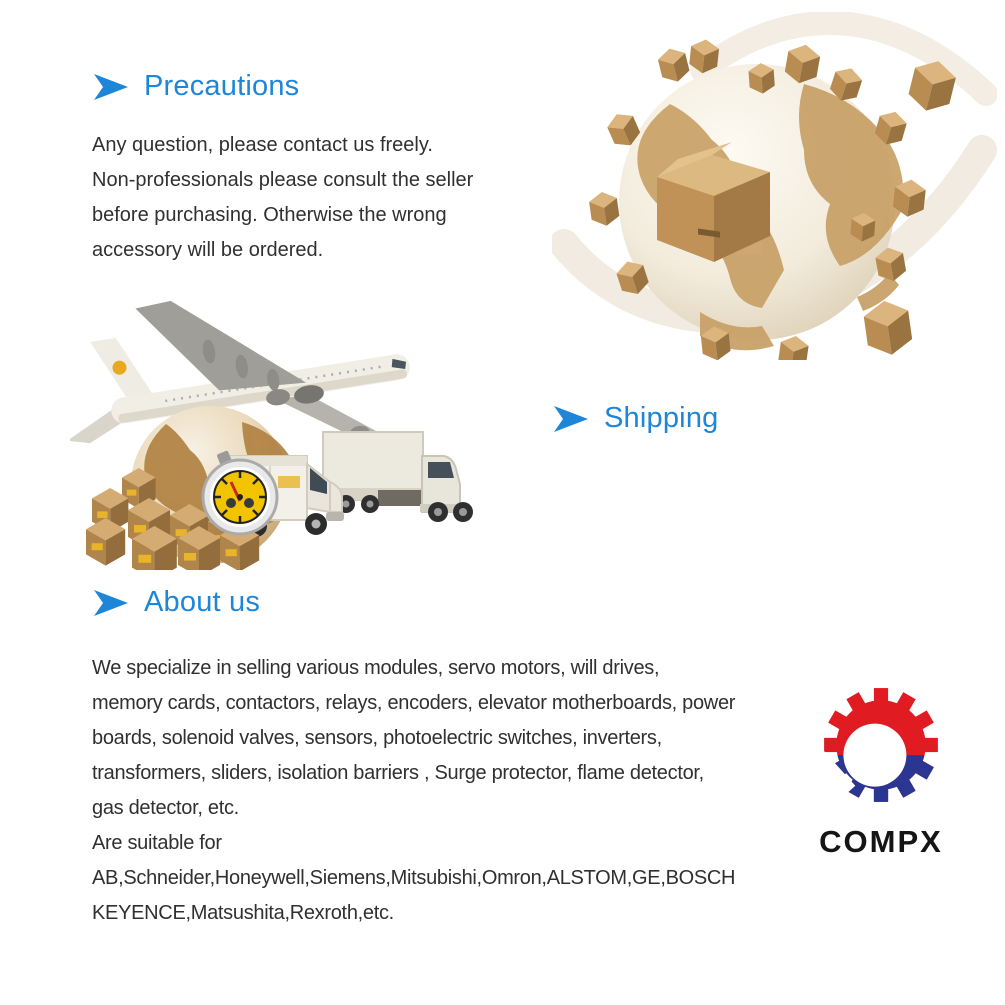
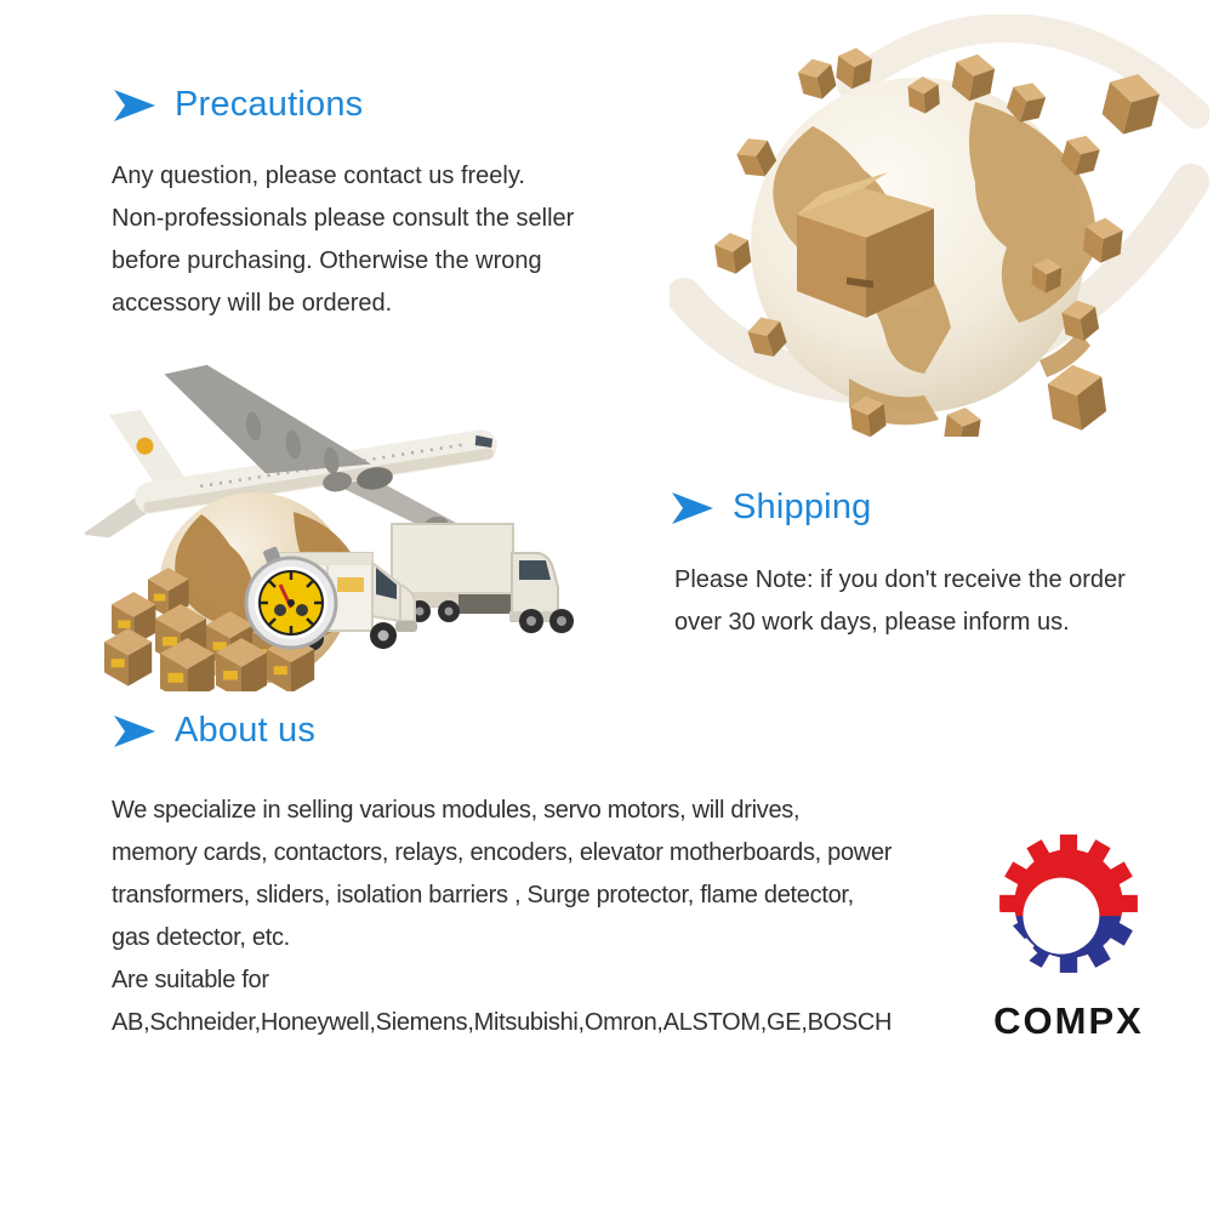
  Precautions
  Any question, please contact us freely.
  Non-professionals please consult the seller
  before purchasing. Otherwise the wrong
  accessory will be ordered.
  Shipping
+ Please Note: if you don't receive the order
+ over 30 work days, please inform us.
  About us
  We specialize in selling various modules, servo motors, will drives,
  memory cards, contactors, relays, encoders, elevator motherboards, power
- boards, solenoid valves, sensors, photoelectric switches, inverters,
  transformers, sliders, isolation barriers , Surge protector, flame detector,
  gas detector, etc.
  Are suitable for
  AB,Schneider,Honeywell,Siemens,Mitsubishi,Omron,ALSTOM,GE,BOSCH
- KEYENCE,Matsushita,Rexroth,etc.
  COMPX
